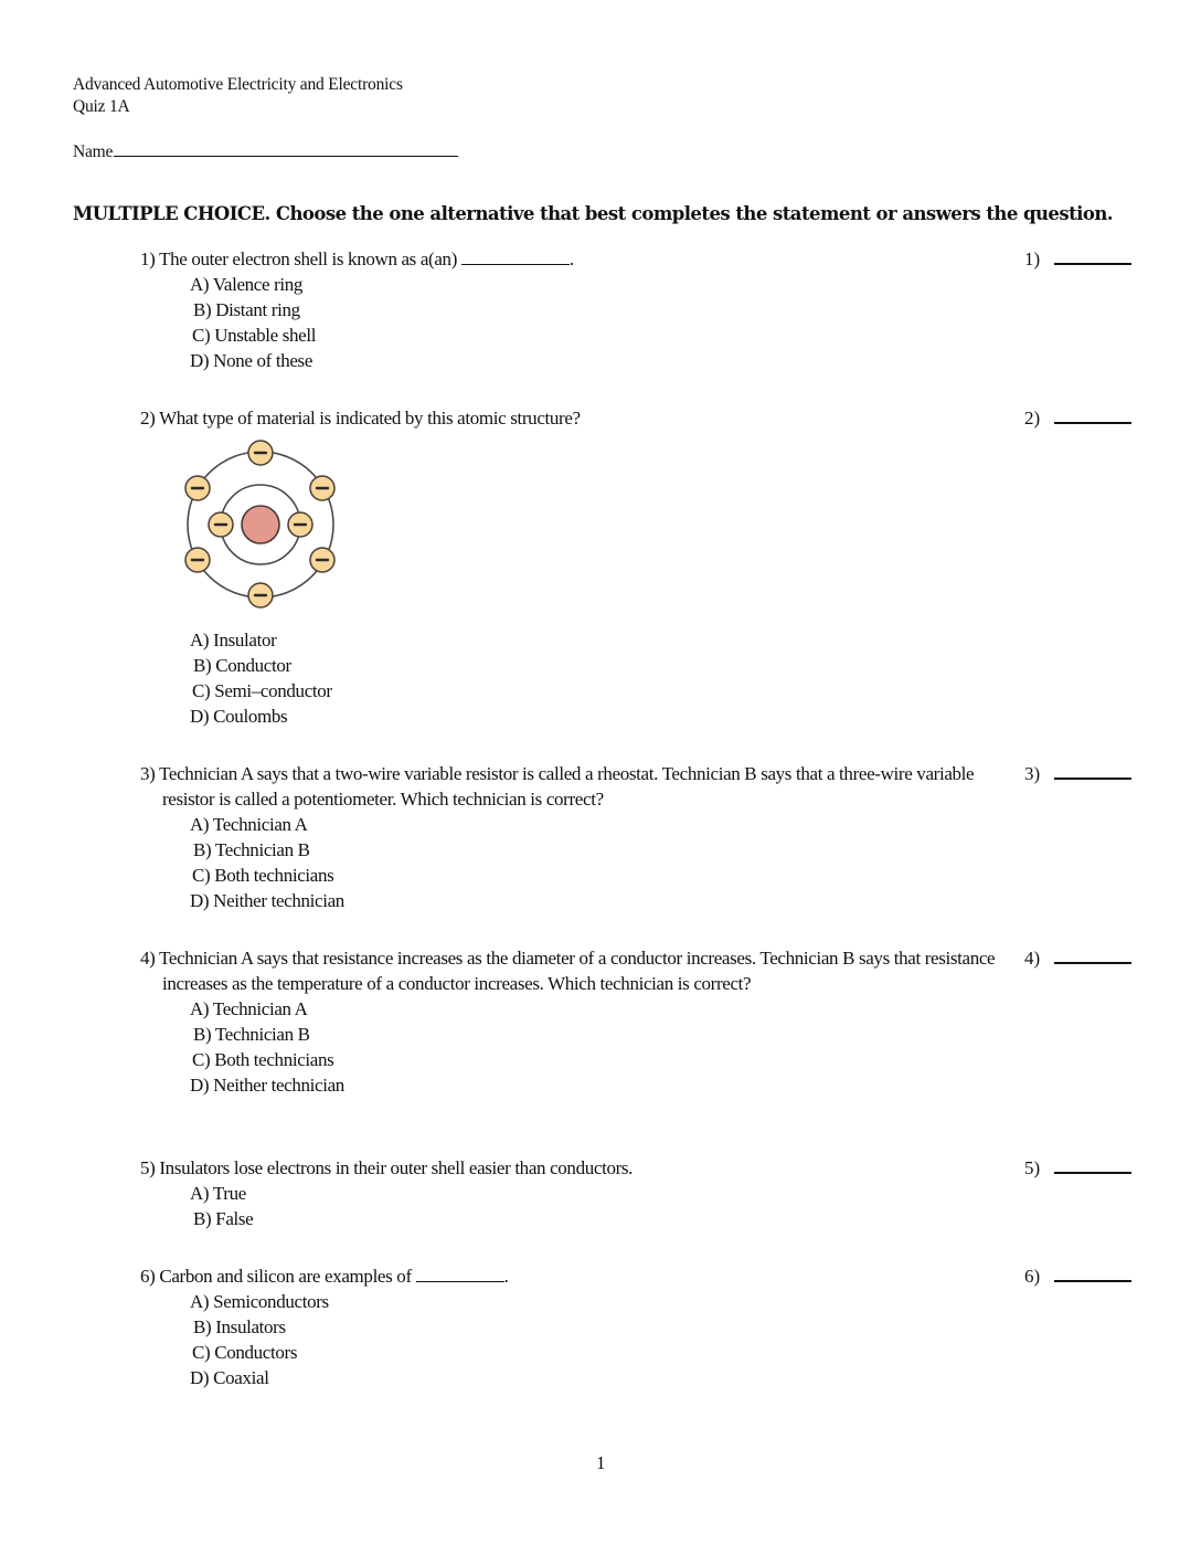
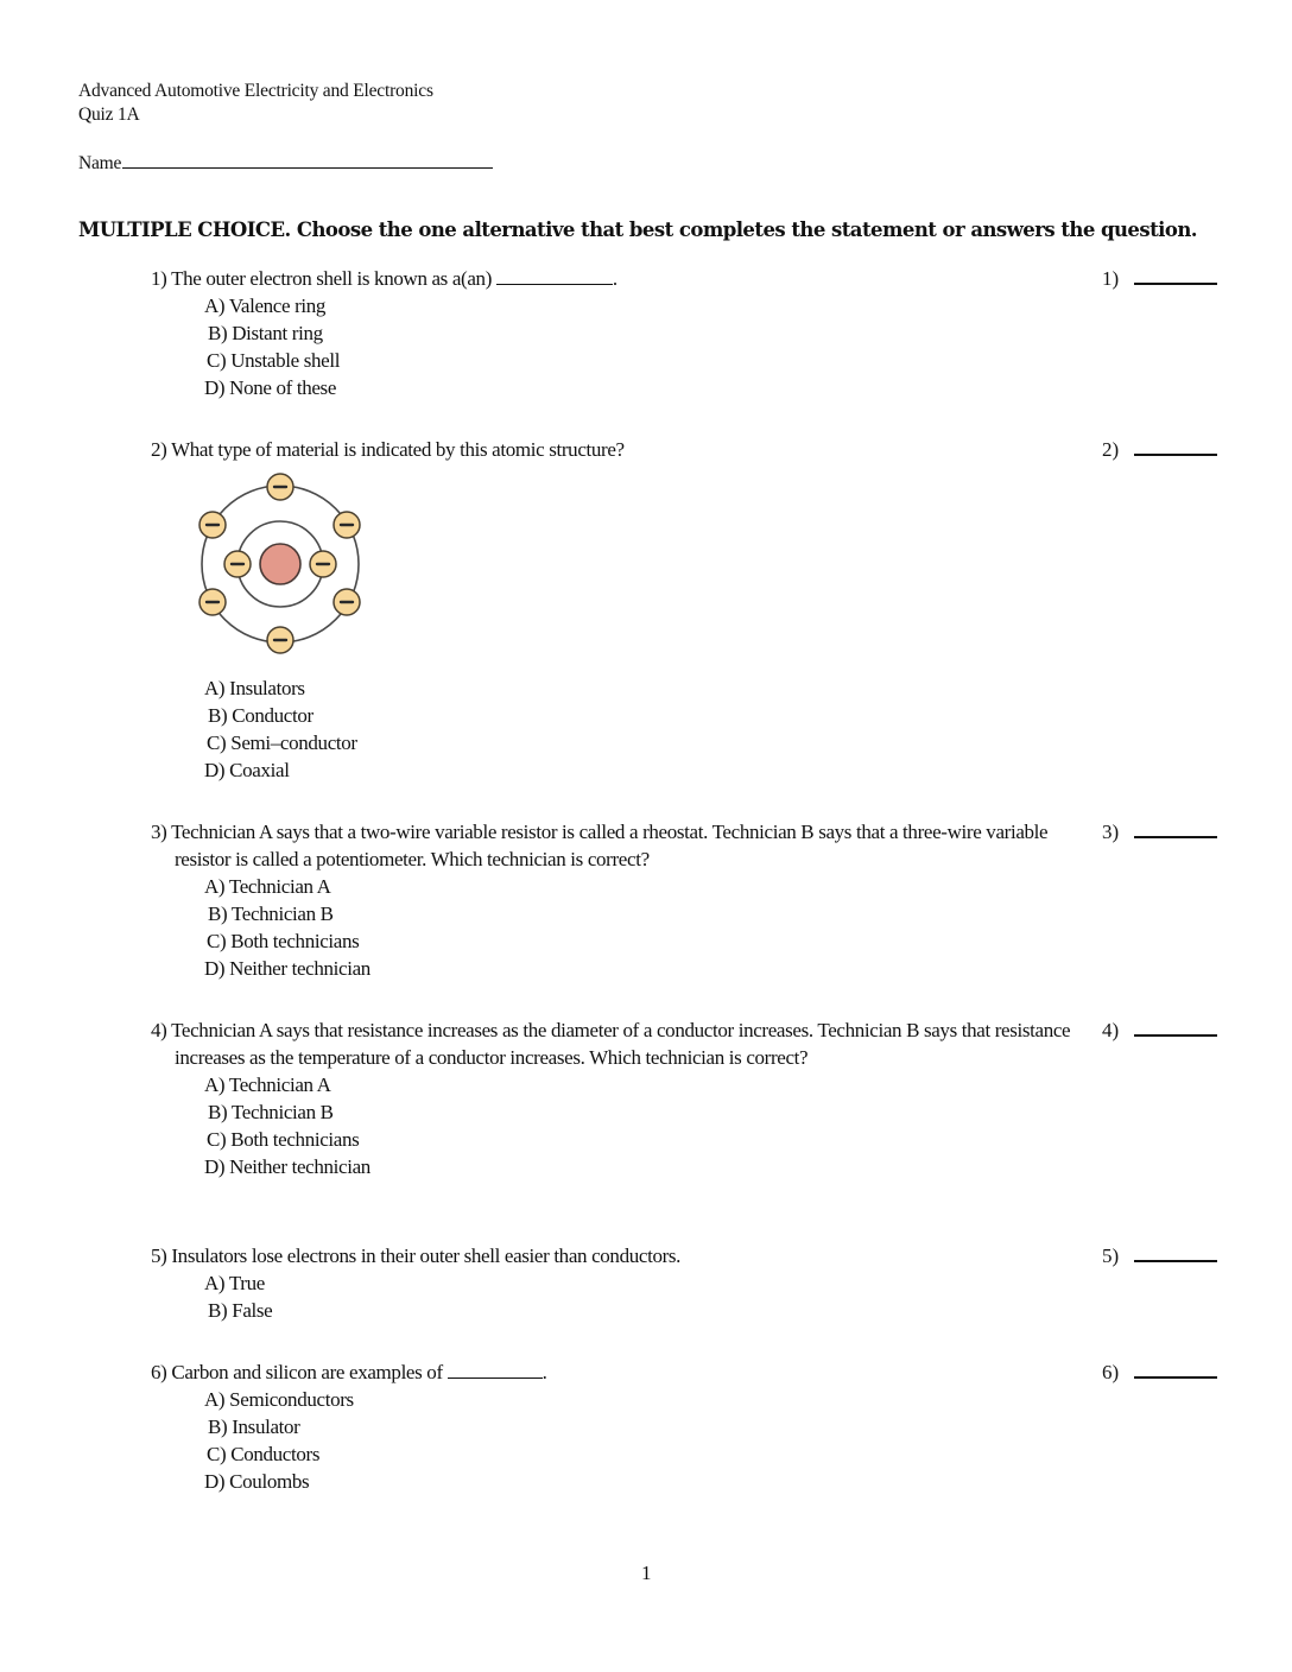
  Advanced Automotive Electricity and Electronics
  Quiz 1A
  Name
  MULTIPLE CHOICE. Choose the one alternative that best completes the statement or answers the question.
  1) The outer electron shell is known as a(an) .
  A) Valence ring
  B) Distant ring
  C) Unstable shell
  D) None of these
  1)
  2) What type of material is indicated by this atomic structure?
  2)
- A) Insulator
+ A) Insulators
  B) Conductor
  C) Semi–conductor
- D) Coulombs
+ D) Coaxial
  3) Technician A says that a two-wire variable resistor is called a rheostat. Technician B says that a three-wire variable resistor is called a potentiometer. Which technician is correct?
  A) Technician A
  B) Technician B
  C) Both technicians
  D) Neither technician
  3)
  4) Technician A says that resistance increases as the diameter of a conductor increases. Technician B says that resistance increases as the temperature of a conductor increases. Which technician is correct?
  A) Technician A
  B) Technician B
  C) Both technicians
  D) Neither technician
  4)
  5) Insulators lose electrons in their outer shell easier than conductors.
  A) True
  B) False
  5)
  6) Carbon and silicon are examples of .
  A) Semiconductors
- B) Insulators
+ B) Insulator
  C) Conductors
- D) Coaxial
+ D) Coulombs
  6)
  1
